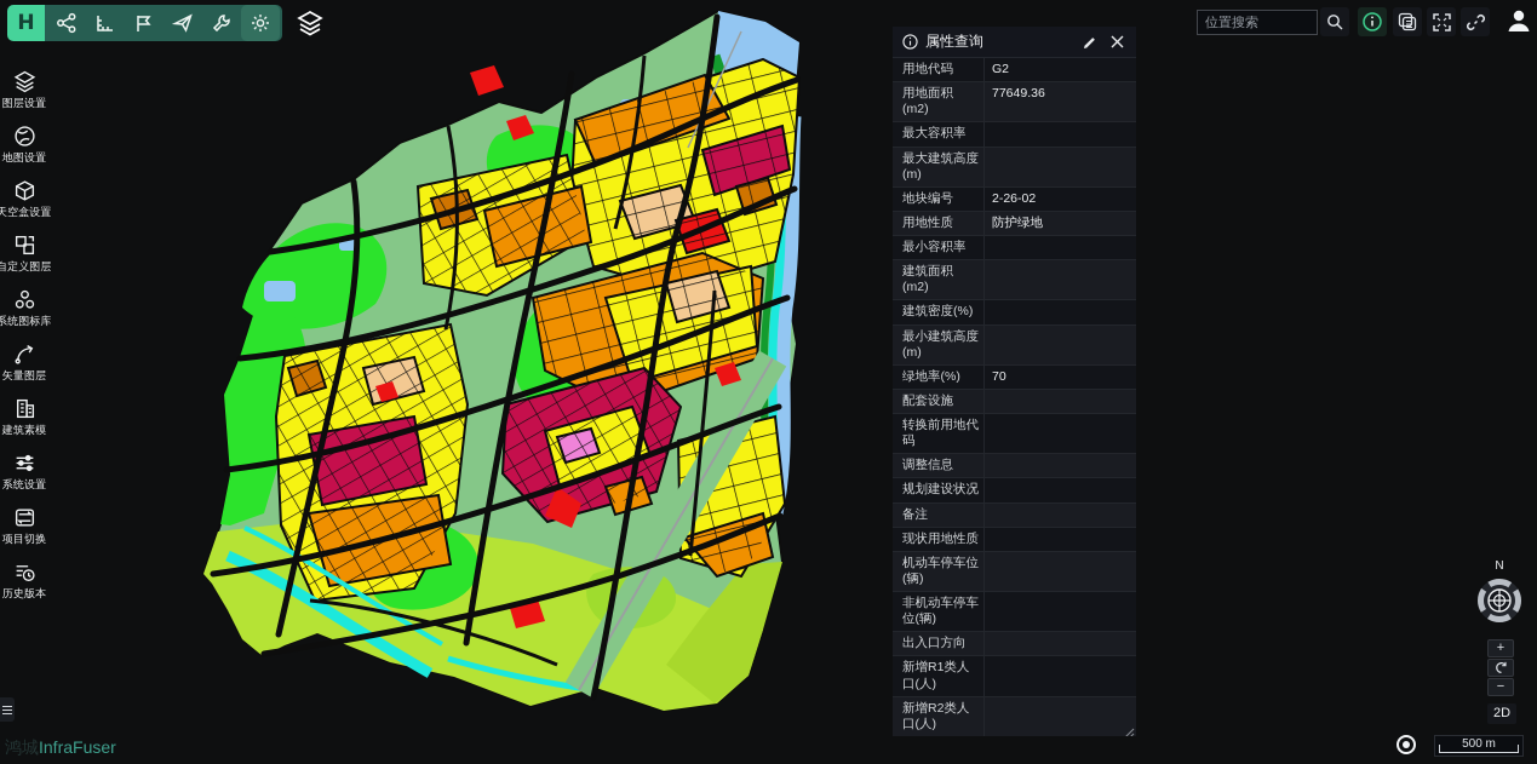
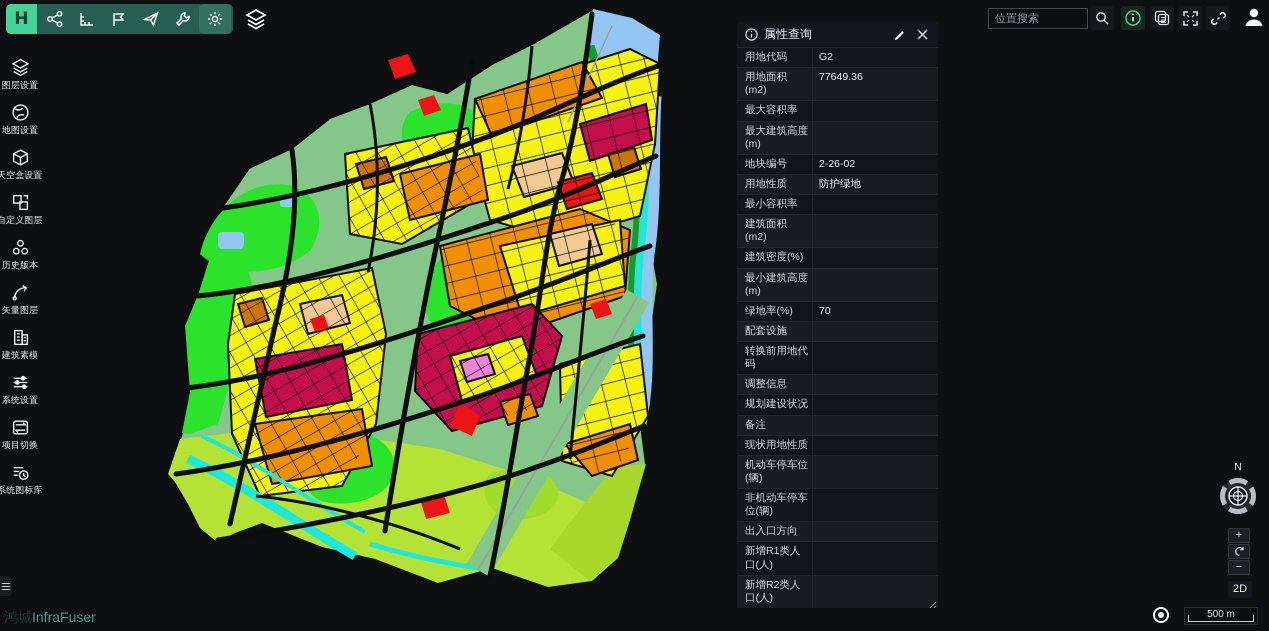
  H
  图层设置
  地图设置
  天空盒设置
  自定义图层
- 系统图标库
+ 历史版本
  矢量图层
  建筑素模
  系统设置
  项目切换
- 历史版本
+ 系统图标库
  属性查询
  用地代码
  G2
  用地面积(m2)
  77649.36
  最大容积率
  最大建筑高度(m)
  地块编号
  2-26-02
  用地性质
  防护绿地
  最小容积率
  建筑面积(m2)
  建筑密度(%)
  最小建筑高度(m)
  绿地率(%)
  70
  配套设施
  转换前用地代码
  调整信息
  规划建设状况
  备注
  现状用地性质
  机动车停车位(辆)
  非机动车停车位(辆)
  出入口方向
  新增R1类人口(人)
  新增R2类人口(人)
  位置搜索
  N
  +
  −
  2D
  鸿城InfraFuser
  500 m
